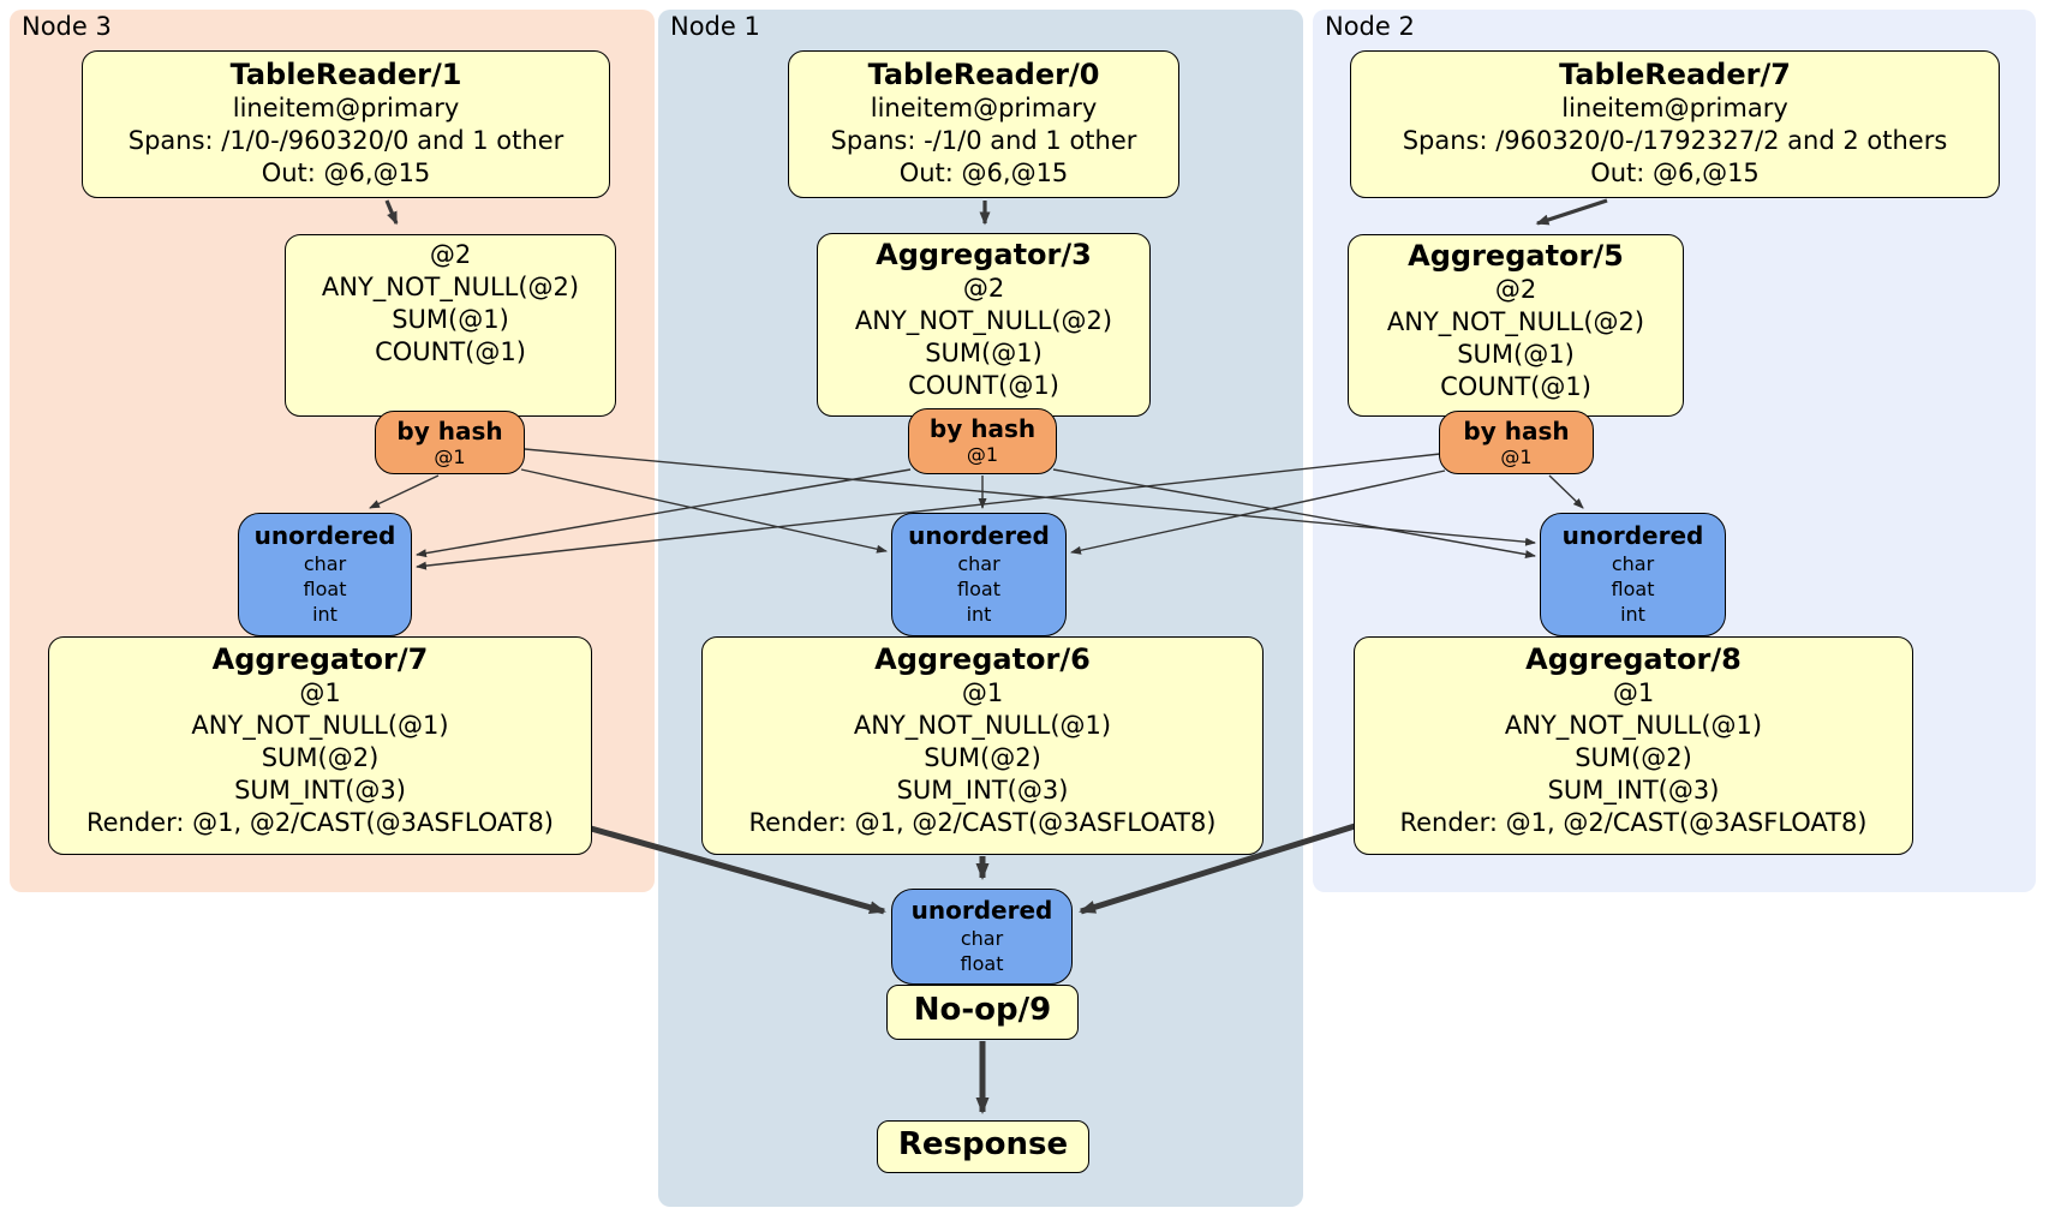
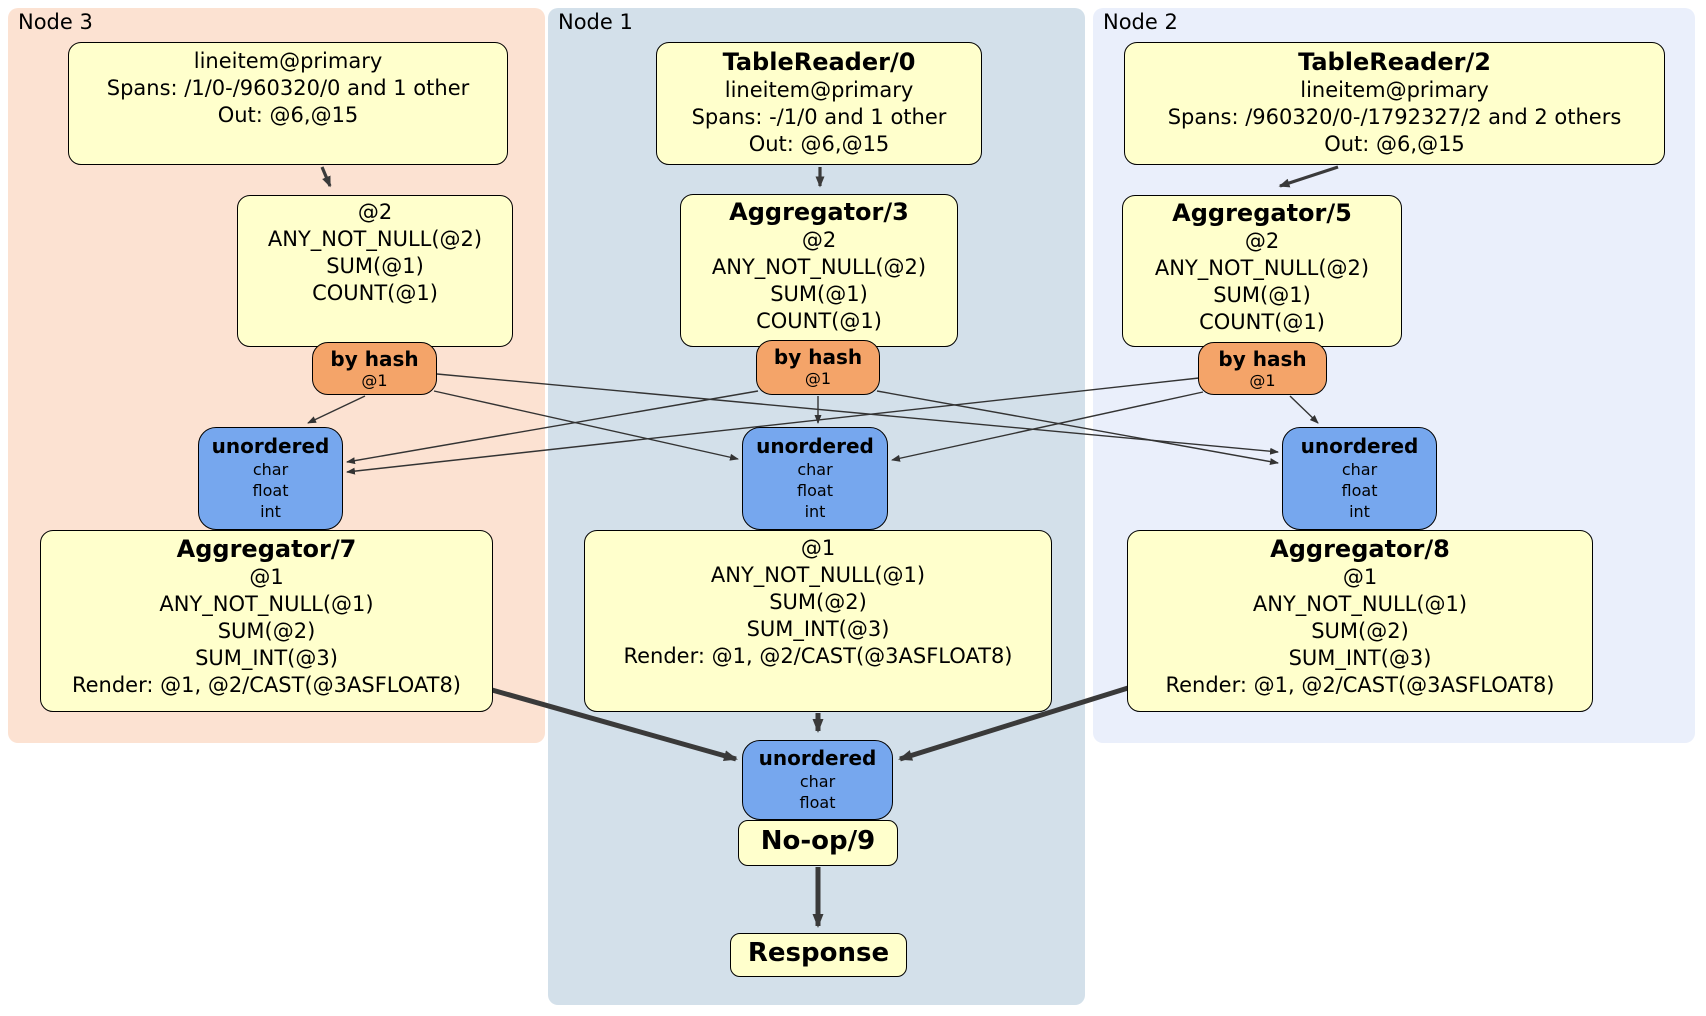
  Node 3
  Node 1
  Node 2
- TableReader/1
  lineitem@primary
  Spans: /1/0-/960320/0 and 1 other
  Out: @6,@15
  @2
  ANY_NOT_NULL(@2)
  SUM(@1)
  COUNT(@1)
  by hash
  @1
  unordered
  char
  float
  int
  Aggregator/7
  @1
  ANY_NOT_NULL(@1)
  SUM(@2)
  SUM_INT(@3)
  Render: @1, @2/CAST(@3ASFLOAT8)
  TableReader/0
  lineitem@primary
  Spans: -/1/0 and 1 other
  Out: @6,@15
  Aggregator/3
  @2
  ANY_NOT_NULL(@2)
  SUM(@1)
  COUNT(@1)
  by hash
  @1
  unordered
  char
  float
  int
- Aggregator/6
  @1
  ANY_NOT_NULL(@1)
  SUM(@2)
  SUM_INT(@3)
  Render: @1, @2/CAST(@3ASFLOAT8)
- TableReader/7
+ TableReader/2
  lineitem@primary
  Spans: /960320/0-/1792327/2 and 2 others
  Out: @6,@15
  Aggregator/5
  @2
  ANY_NOT_NULL(@2)
  SUM(@1)
  COUNT(@1)
  by hash
  @1
  unordered
  char
  float
  int
  Aggregator/8
  @1
  ANY_NOT_NULL(@1)
  SUM(@2)
  SUM_INT(@3)
  Render: @1, @2/CAST(@3ASFLOAT8)
  unordered
  char
  float
  No-op/9
  Response
